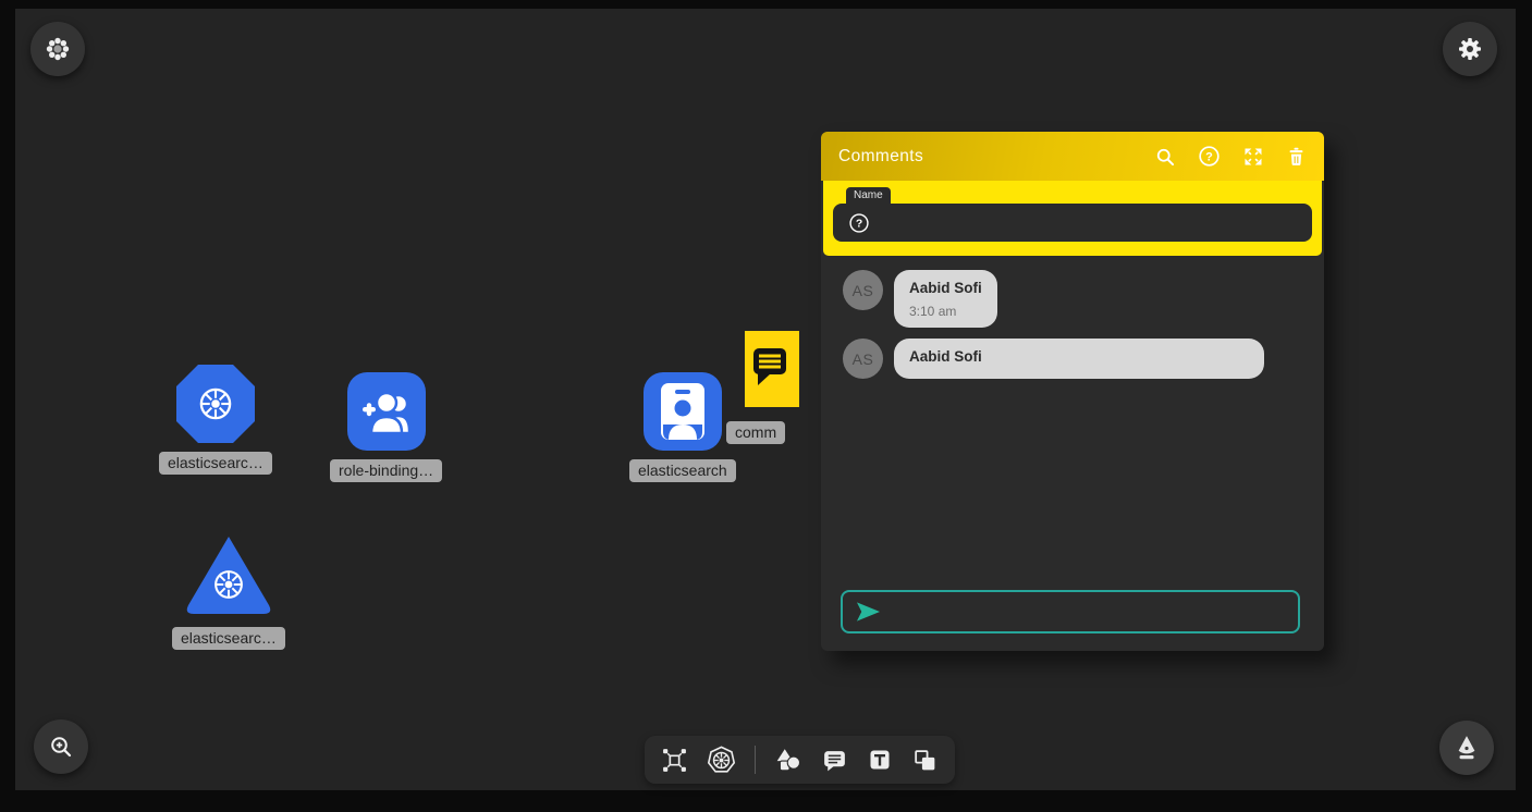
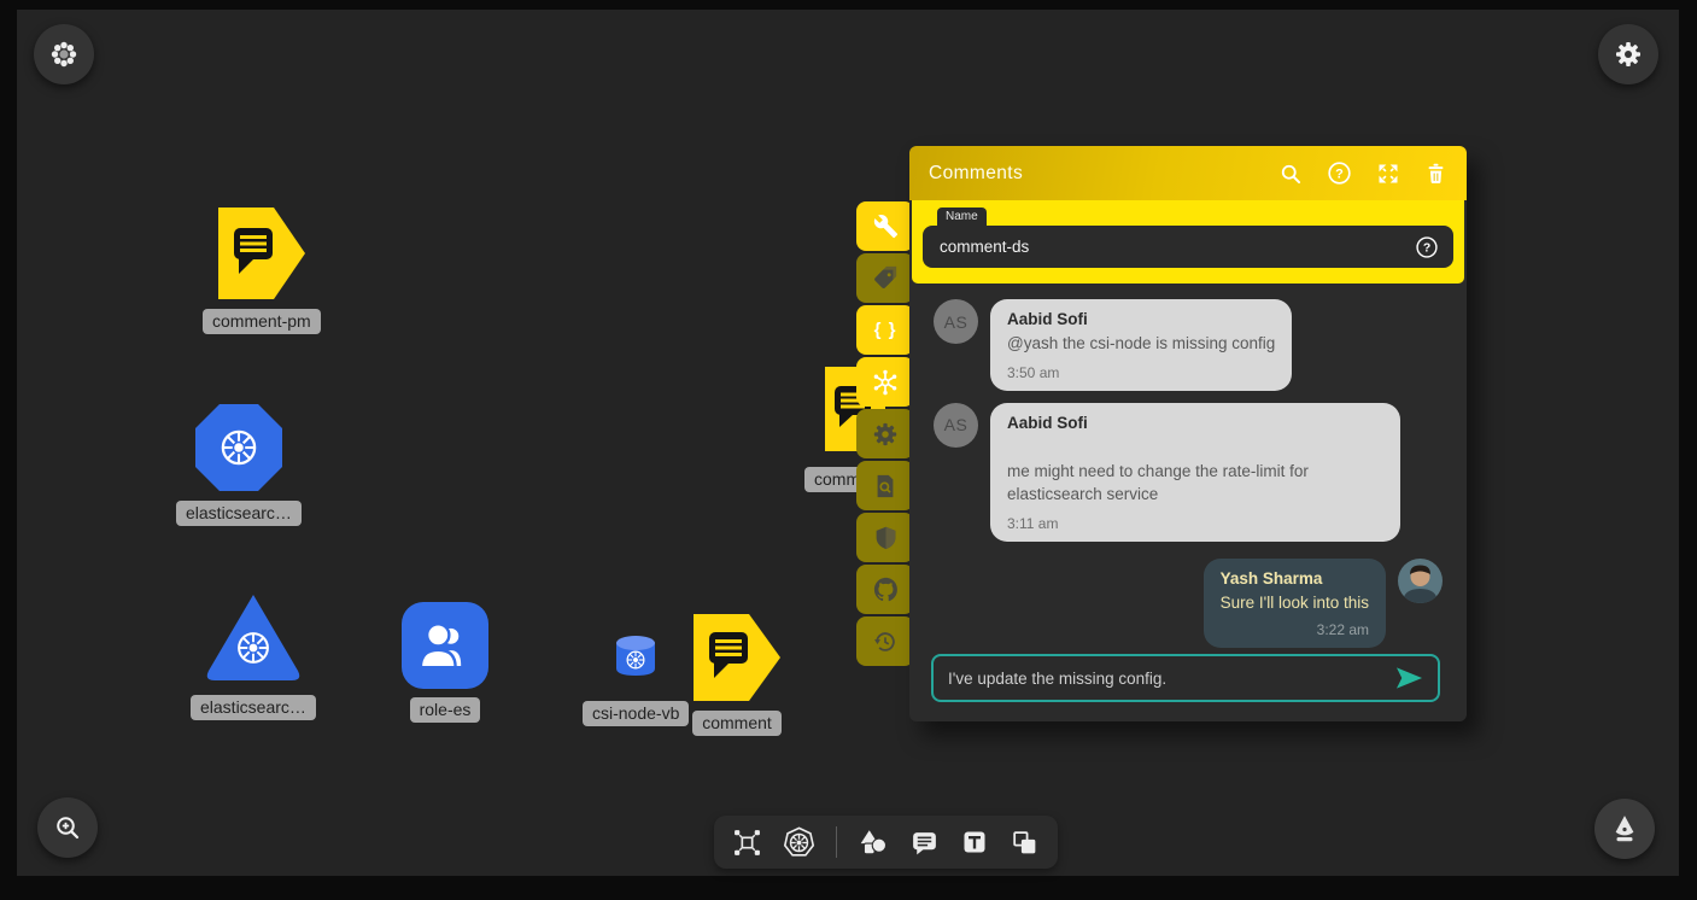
+ comment-pm
  elasticsearc…
- role-binding…
- elasticsearch
  elasticsearc…
+ role-es
+ csi-node-vb
+ comment
  comm
+ { }
  Comments
  ?
  Name
+ comment-ds
  ?
  AS
  Aabid Sofi
+ @yash the csi-node is missing config
- 3:10 am
+ 3:50 am
  AS
  Aabid Sofi
+ me might need to change the rate-limit for elasticsearch service
+ 3:11 am
+ Yash Sharma
+ Sure I'll look into this
+ 3:22 am
+ I've update the missing config.
